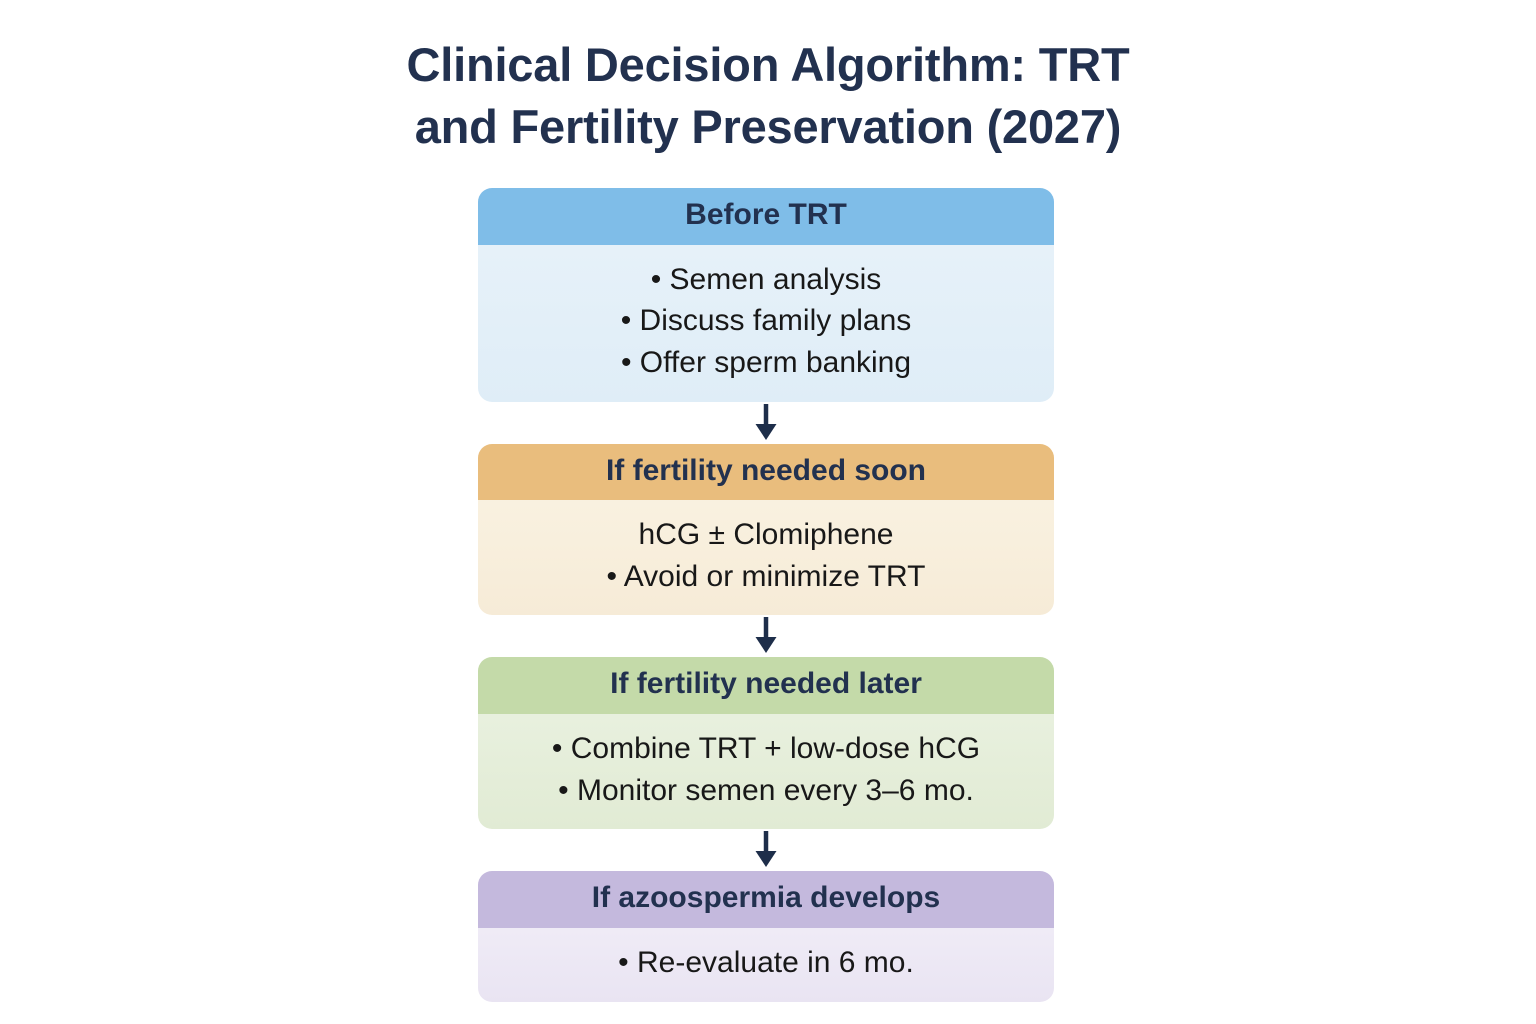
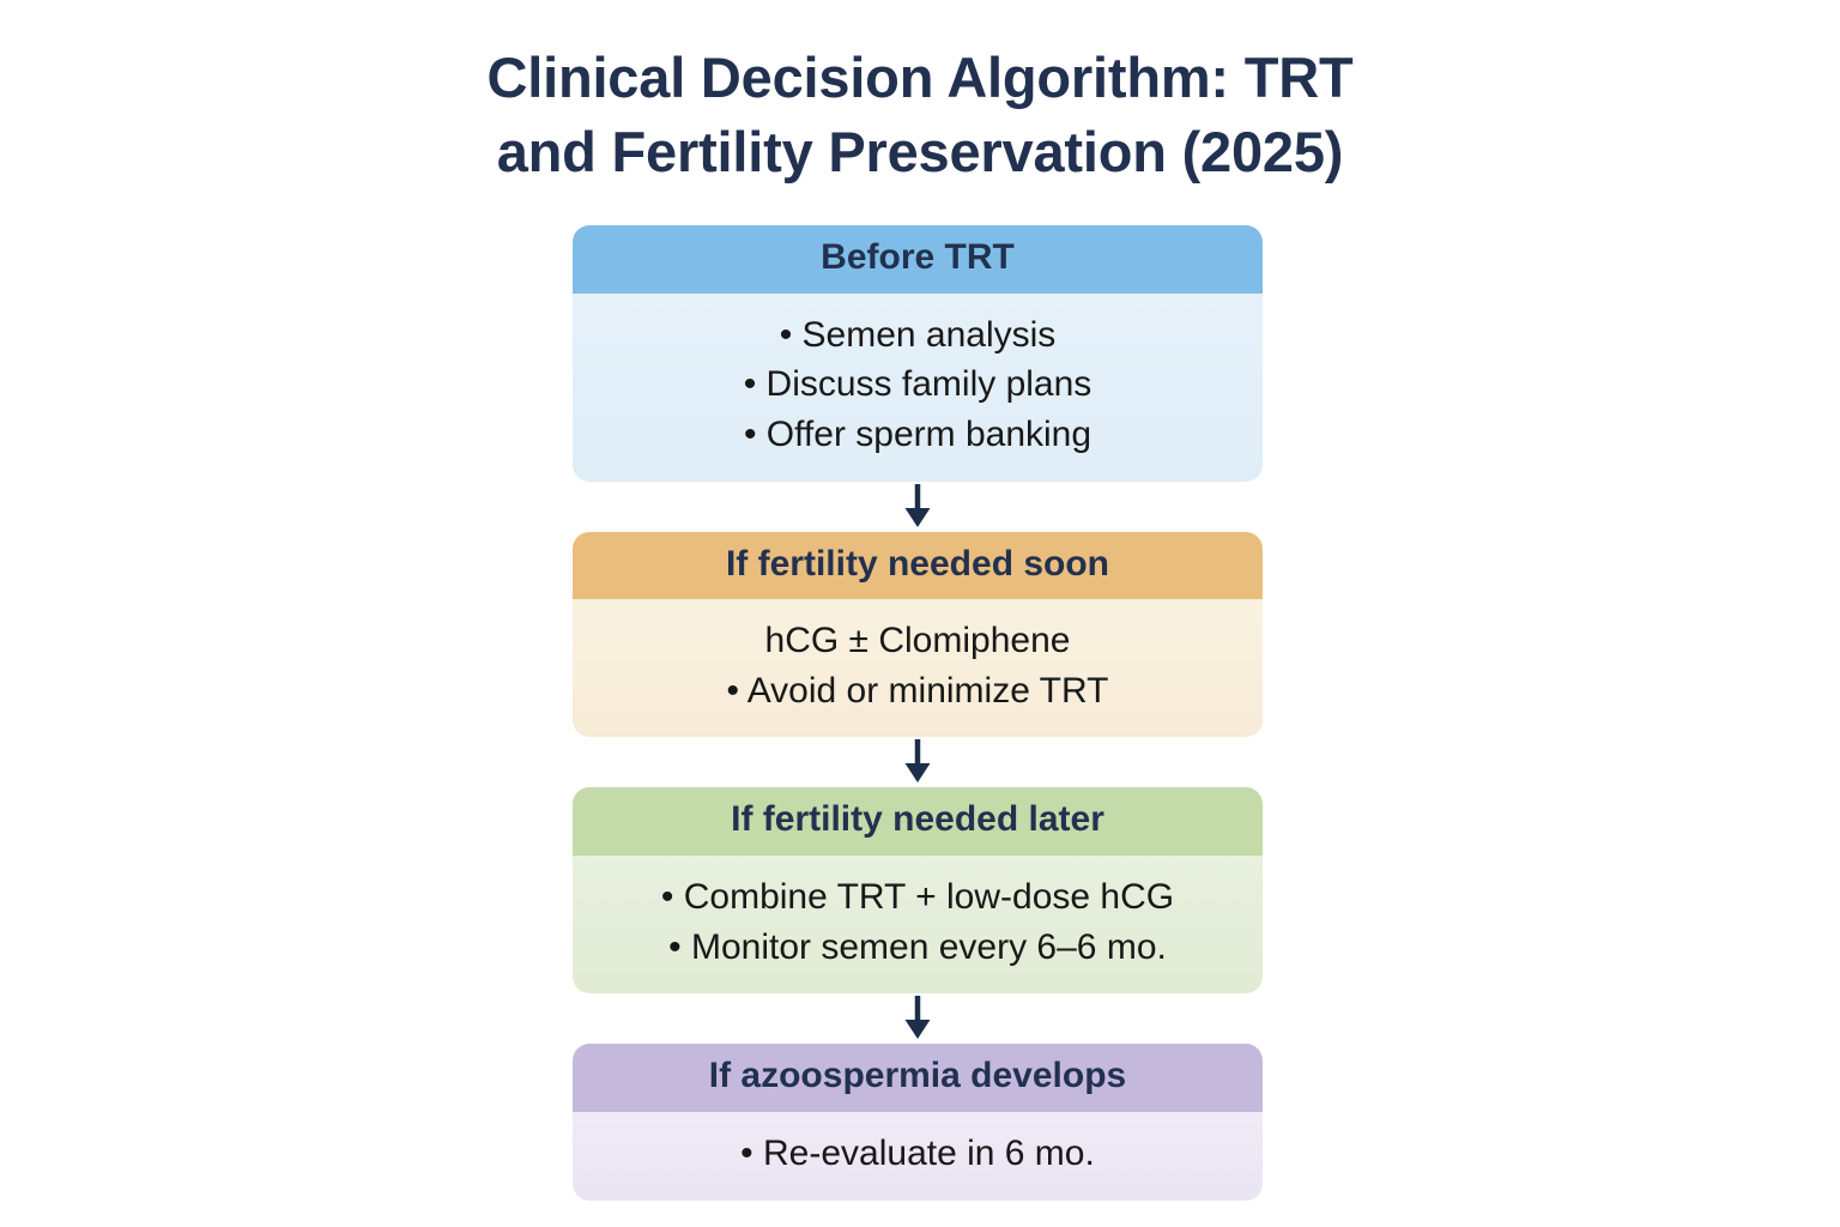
  Clinical Decision Algorithm: TRT
- and Fertility Preservation (2027)
+ and Fertility Preservation (2025)
  Before TRT
  • Semen analysis
  • Discuss family plans
  • Offer sperm banking
  If fertility needed soon
  hCG ± Clomiphene
  • Avoid or minimize TRT
  If fertility needed later
  • Combine TRT + low-dose hCG
- • Monitor semen every 3–6 mo.
+ • Monitor semen every 6–6 mo.
  If azoospermia develops
  • Re-evaluate in 6 mo.
